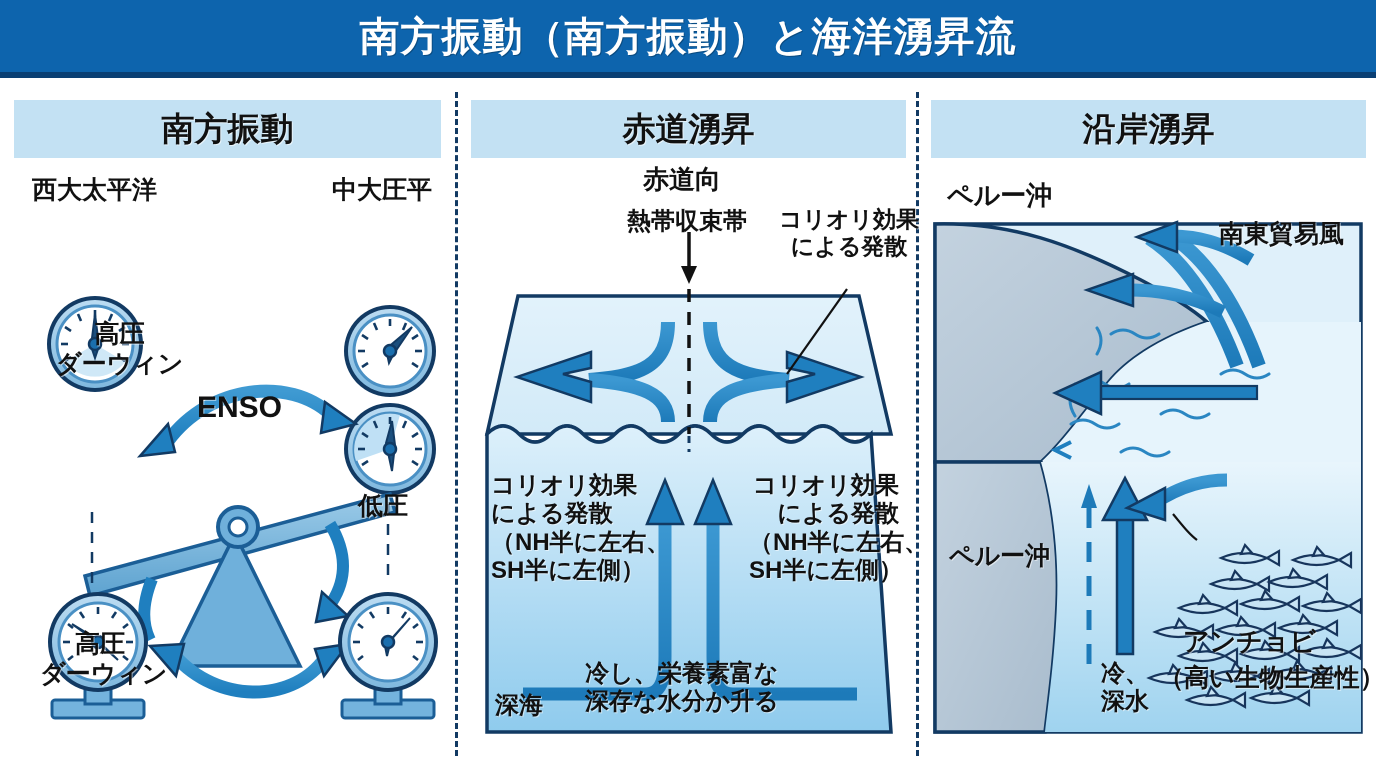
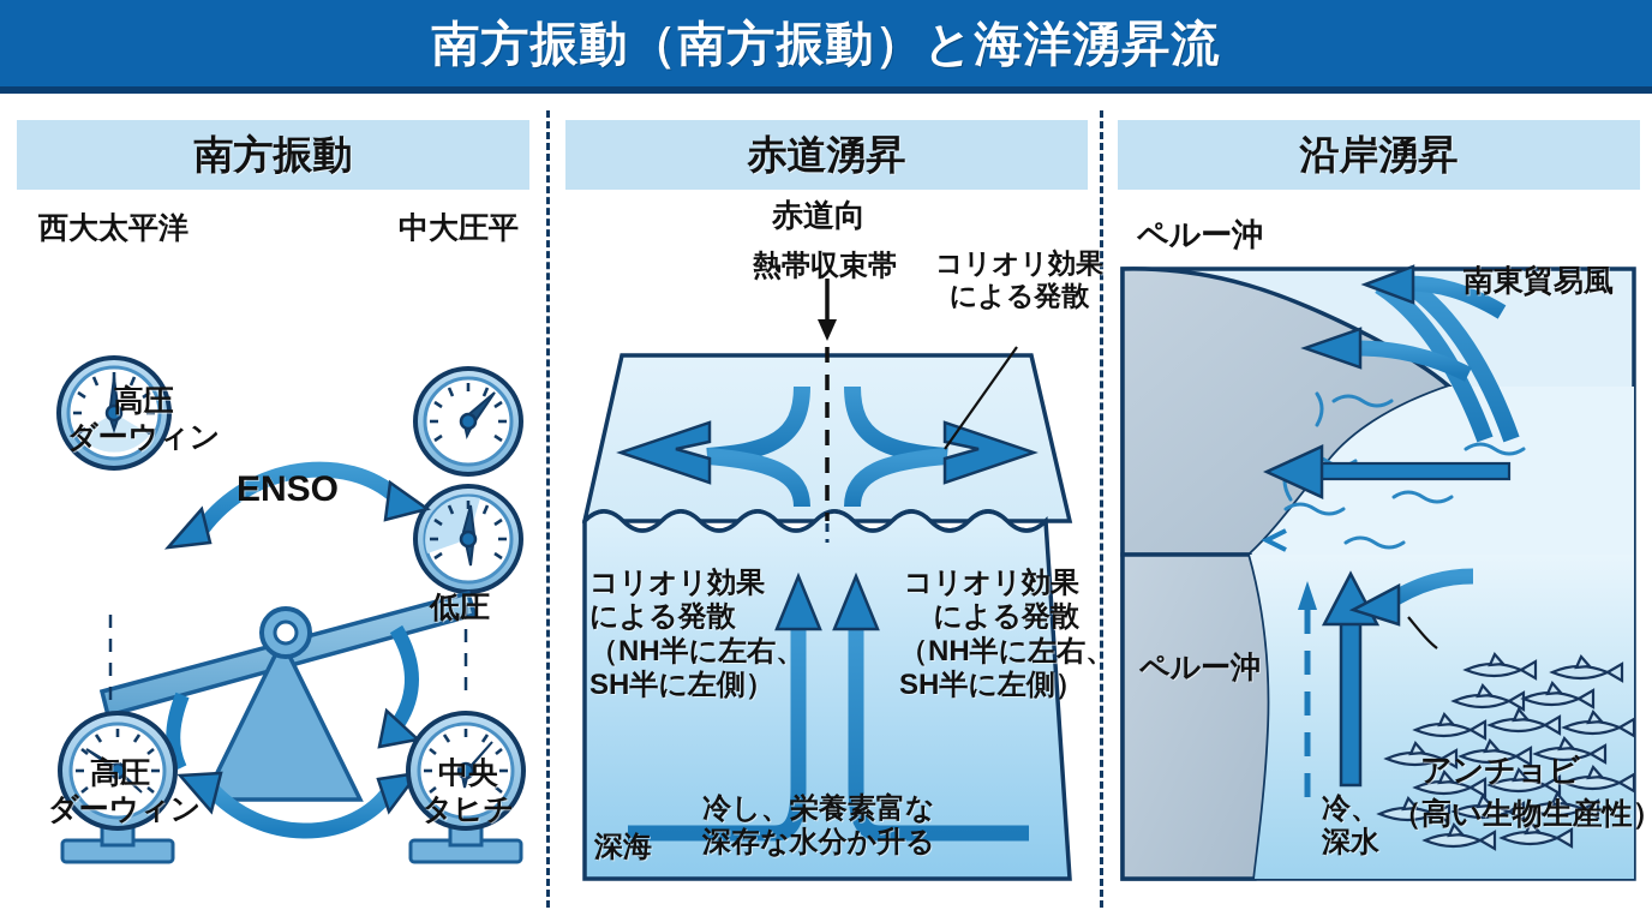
  南方振動（南方振動）と海洋湧昇流
  南方振動
  西大太平洋
  中大圧平
  高圧
  ダーウィン
  ENSO
  低圧
  高圧
  ダーウィン
+ 中央
+ タヒチ
  赤道湧昇
  赤道向
  熱帯収束帯
  コリオリ効果
  による発散
  コリオリ効果
  による発散
  （NH半に左右、
  SH半に左側）
  コリオリ効果
  による発散
  （NH半に左右、
  SH半に左側）
  深海
  冷し、栄養素富な
  深存な水分か升る
  沿岸湧昇
  ペルー沖
  南東貿易風
  ペルー沖
  冷、
  深水
  アンチョビ
  （高い生物生産性）
